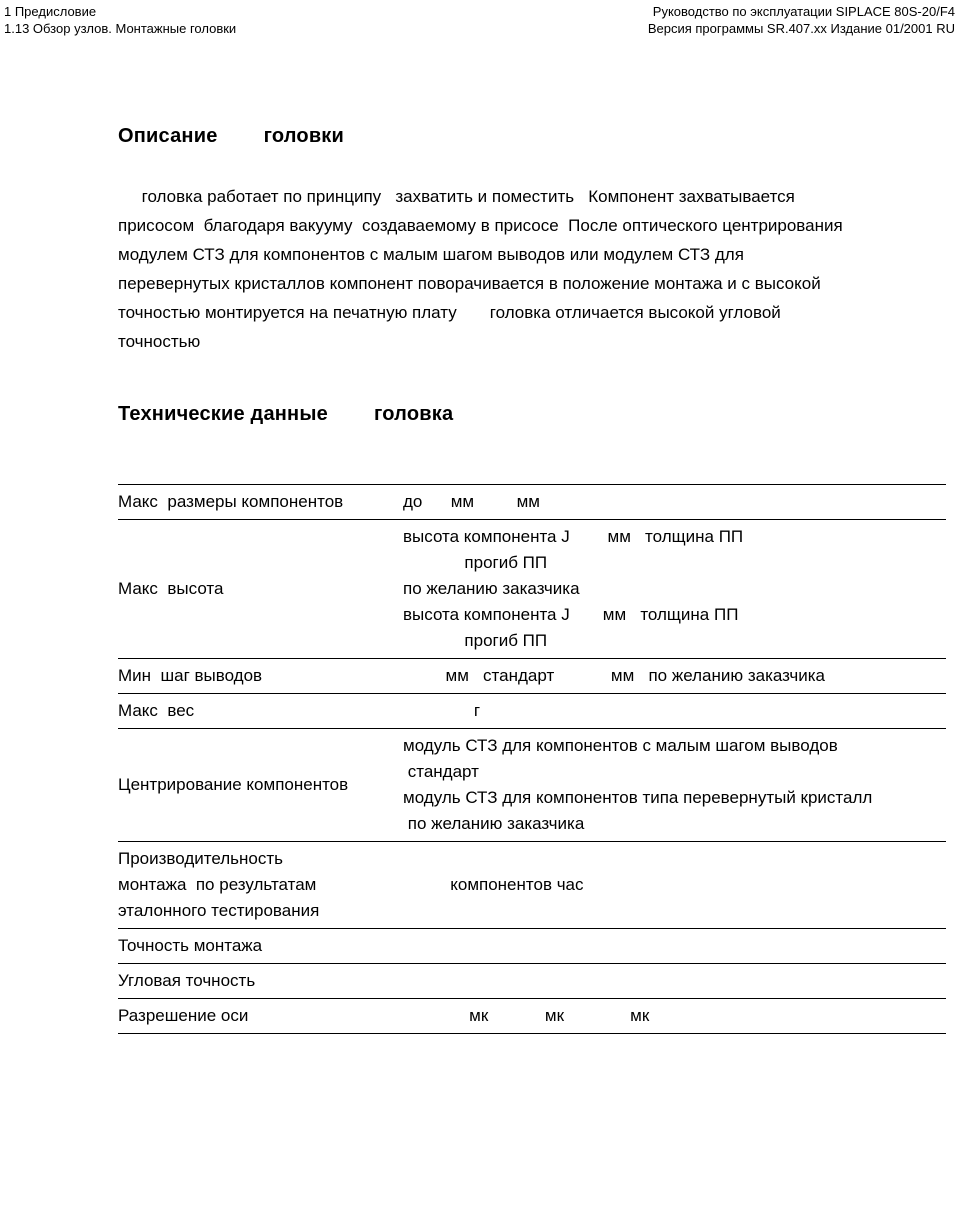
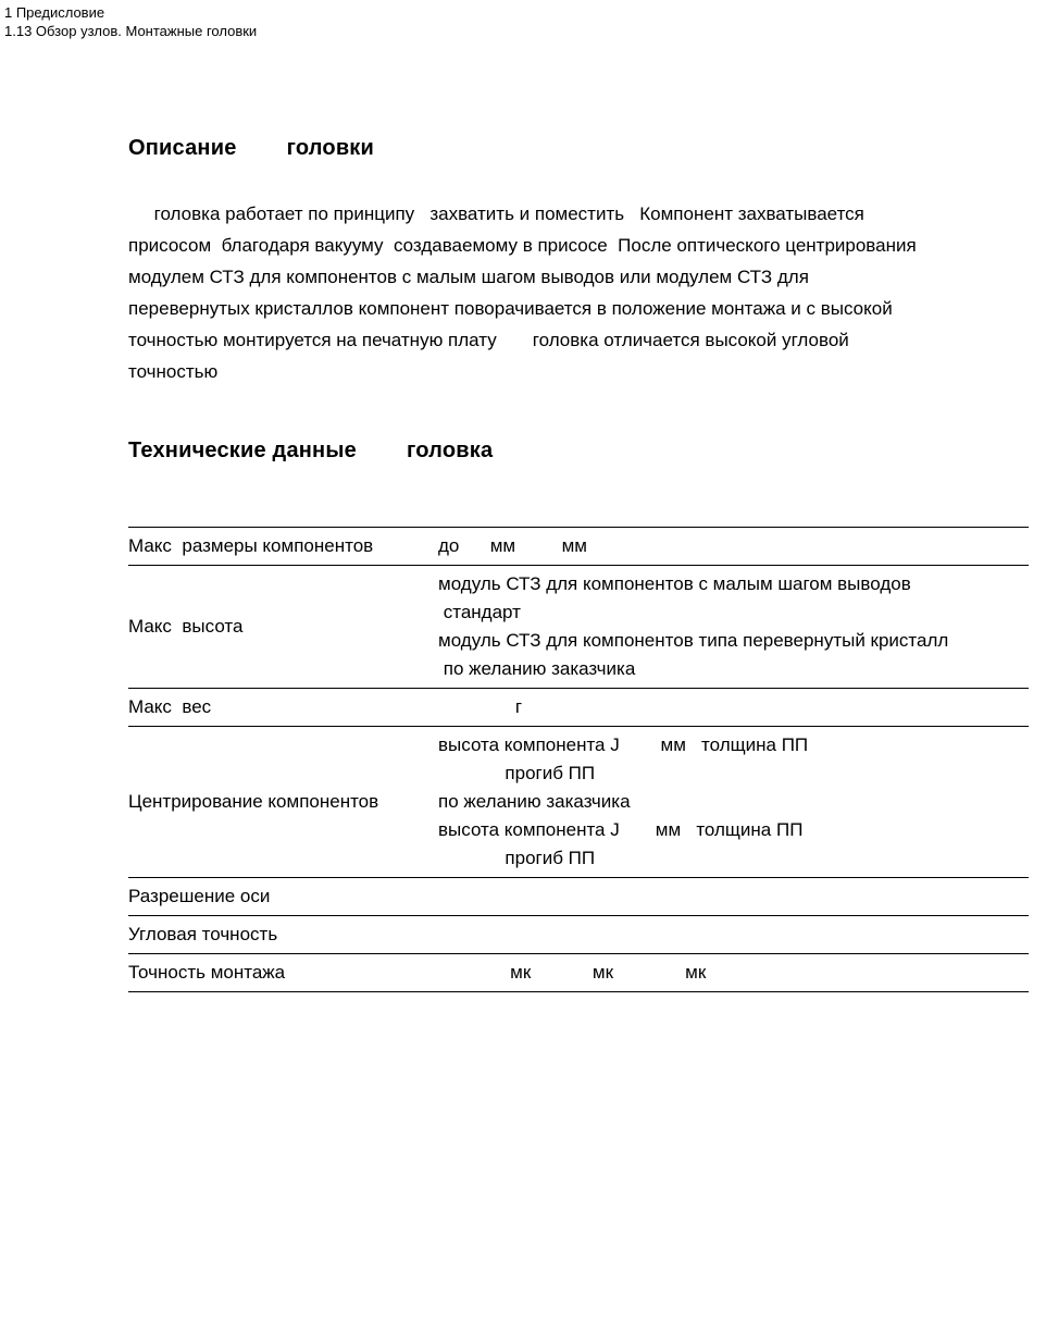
  1 Предисловие
  1.13 Обзор узлов. Монтажные головки
- Руководство по эксплуатации SIPLACE 80S-20/F4
- Версия программы SR.407.xx Издание 01/2001 RU
  Описание головки
  головка работает по принципу захватить и поместить Компонент захватывается
  присосом благодаря вакууму создаваемому в присосе После оптического центрирования
  модулем СТЗ для компонентов с малым шагом выводов или модулем СТЗ для
  перевернутых кристаллов компонент поворачивается в положение монтажа и с высокой
  точностью монтируется на печатную плату головка отличается высокой угловой
  точностью
  Технические данные головка
  Макс размеры компонентов	до мм мм
- Макс высота	высота компонента J мм толщина ПП прогиб ПП по желанию заказчика высота компонента J мм толщина ПП прогиб ПП
+ Макс высота	модуль СТЗ для компонентов с малым шагом выводов стандарт модуль СТЗ для компонентов типа перевернутый кристалл по желанию заказчика
- Мин шаг выводов	мм стандарт мм по желанию заказчика
  Макс вес	г
- Центрирование компонентов	модуль СТЗ для компонентов с малым шагом выводов стандарт модуль СТЗ для компонентов типа перевернутый кристалл по желанию заказчика
+ Центрирование компонентов	высота компонента J мм толщина ПП прогиб ПП по желанию заказчика высота компонента J мм толщина ПП прогиб ПП
- Производительность монтажа по результатам эталонного тестирования	компонентов час
- Точность монтажа
+ Разрешение оси
  Угловая точность
- Разрешение оси	мк мк мк
+ Точность монтажа	мк мк мк
